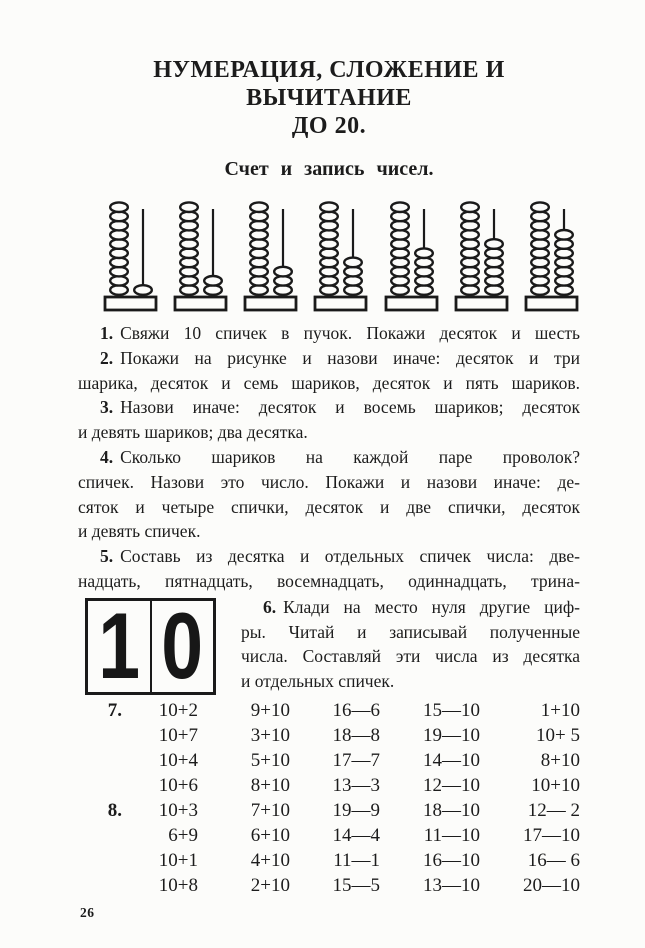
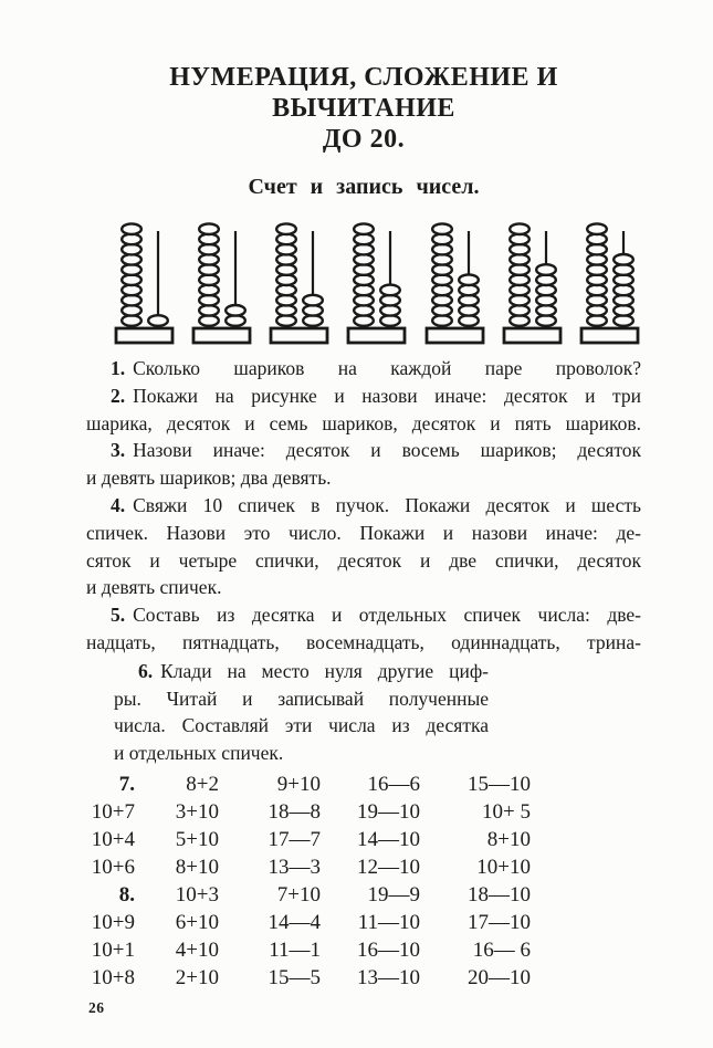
  НУМЕРАЦИЯ, СЛОЖЕНИЕ И ВЫЧИТАНИЕ
  ДО 20.
  Счет и запись чисел.
- 1. Свяжи 10 спичек в пучок. Покажи десяток и шесть
+ 1. Сколько шариков на каждой паре проволок?
  2. Покажи на рисунке и назови иначе: десяток и три
  шарика, десяток и семь шариков, десяток и пять шариков.
  3. Назови иначе: десяток и восемь шариков; десяток
- и девять шариков; два десятка.
+ и девять шариков; два девять.
- 4. Сколько шариков на каждой паре проволок?
+ 4. Свяжи 10 спичек в пучок. Покажи десяток и шесть
  спичек. Назови это число. Покажи и назови иначе: де-
  сяток и четыре спички, десяток и две спички, десяток
  и девять спичек.
  5. Составь из десятка и отдельных спичек числа: две-
  надцать, пятнадцать, восемнадцать, одиннадцать, трина-
- 1
- 0
  6. Клади на место нуля другие циф-
  ры. Читай и записывай полученные
  числа. Составляй эти числа из десятка
  и отдельных спичек.
  7.
- 10+2
+ 8+2
  9+10
  16—6
  15—10
- 1+10
  10+7
  3+10
  18—8
  19—10
  10+ 5
  10+4
  5+10
  17—7
  14—10
  8+10
  10+6
  8+10
  13—3
  12—10
  10+10
  8.
  10+3
  7+10
  19—9
  18—10
- 12— 2
- 6+9
+ 10+9
  6+10
  14—4
  11—10
  17—10
  10+1
  4+10
  11—1
  16—10
  16— 6
  10+8
  2+10
  15—5
  13—10
  20—10
  26
